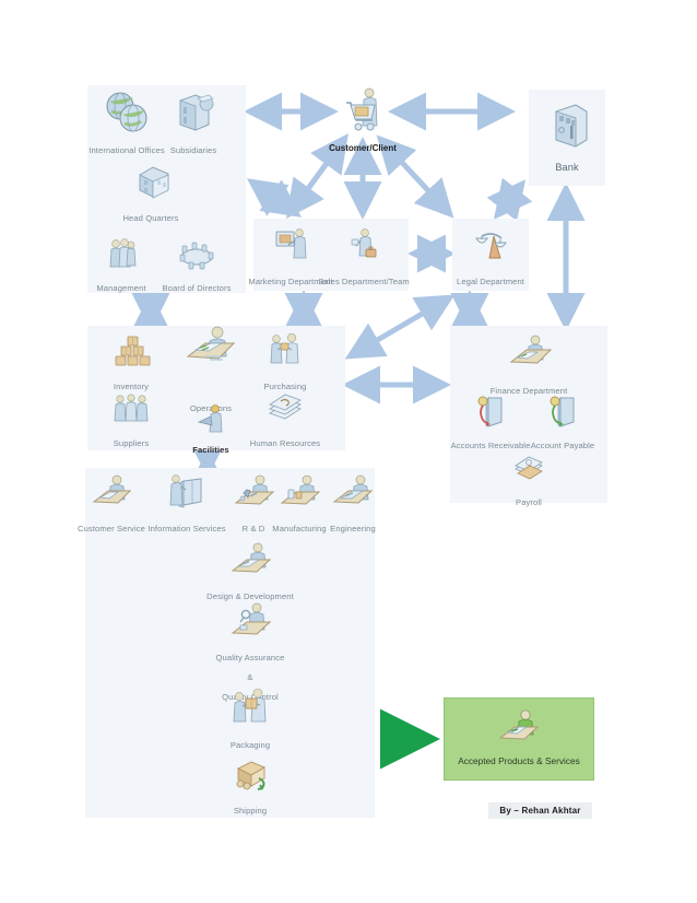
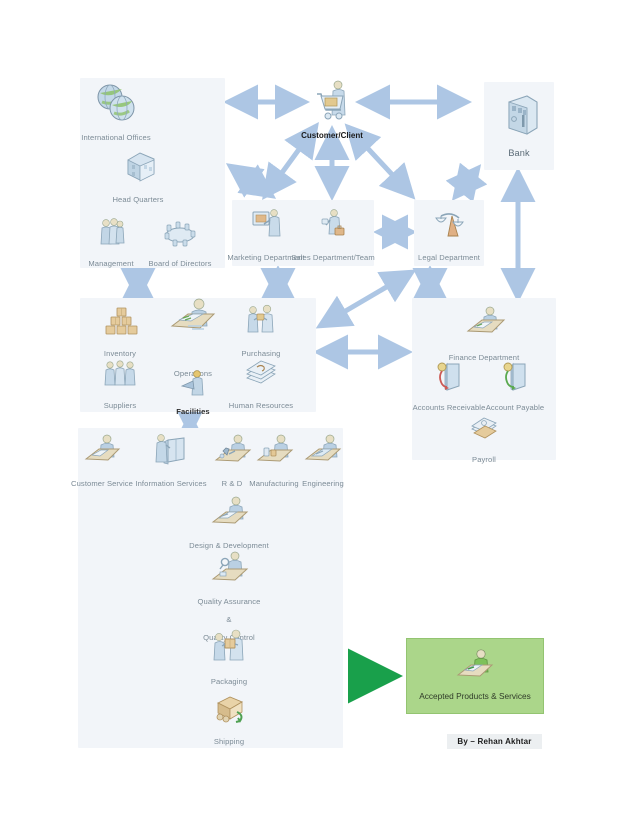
  International Offices
- Subsidiaries
  Head Quarters
  Management
  Board of Directors
  Customer/Client
  Bank
  Marketing Department
  Sales Department/Team
  Legal Department
  Inventory
  Operons
  Purchasing
  Suppliers
  Facilities
  Human Resources
  Finance Department
  Accounts Receivable
  Account Payable
  Payroll
  Customer Service
  Information Services
  R & D
  Manufacturing
  Engineering
  Design & Development
  Quality Assurance
  &
  Packaging
  Shipping
  Accepted Products & Services
  By – Rehan Akhtar
